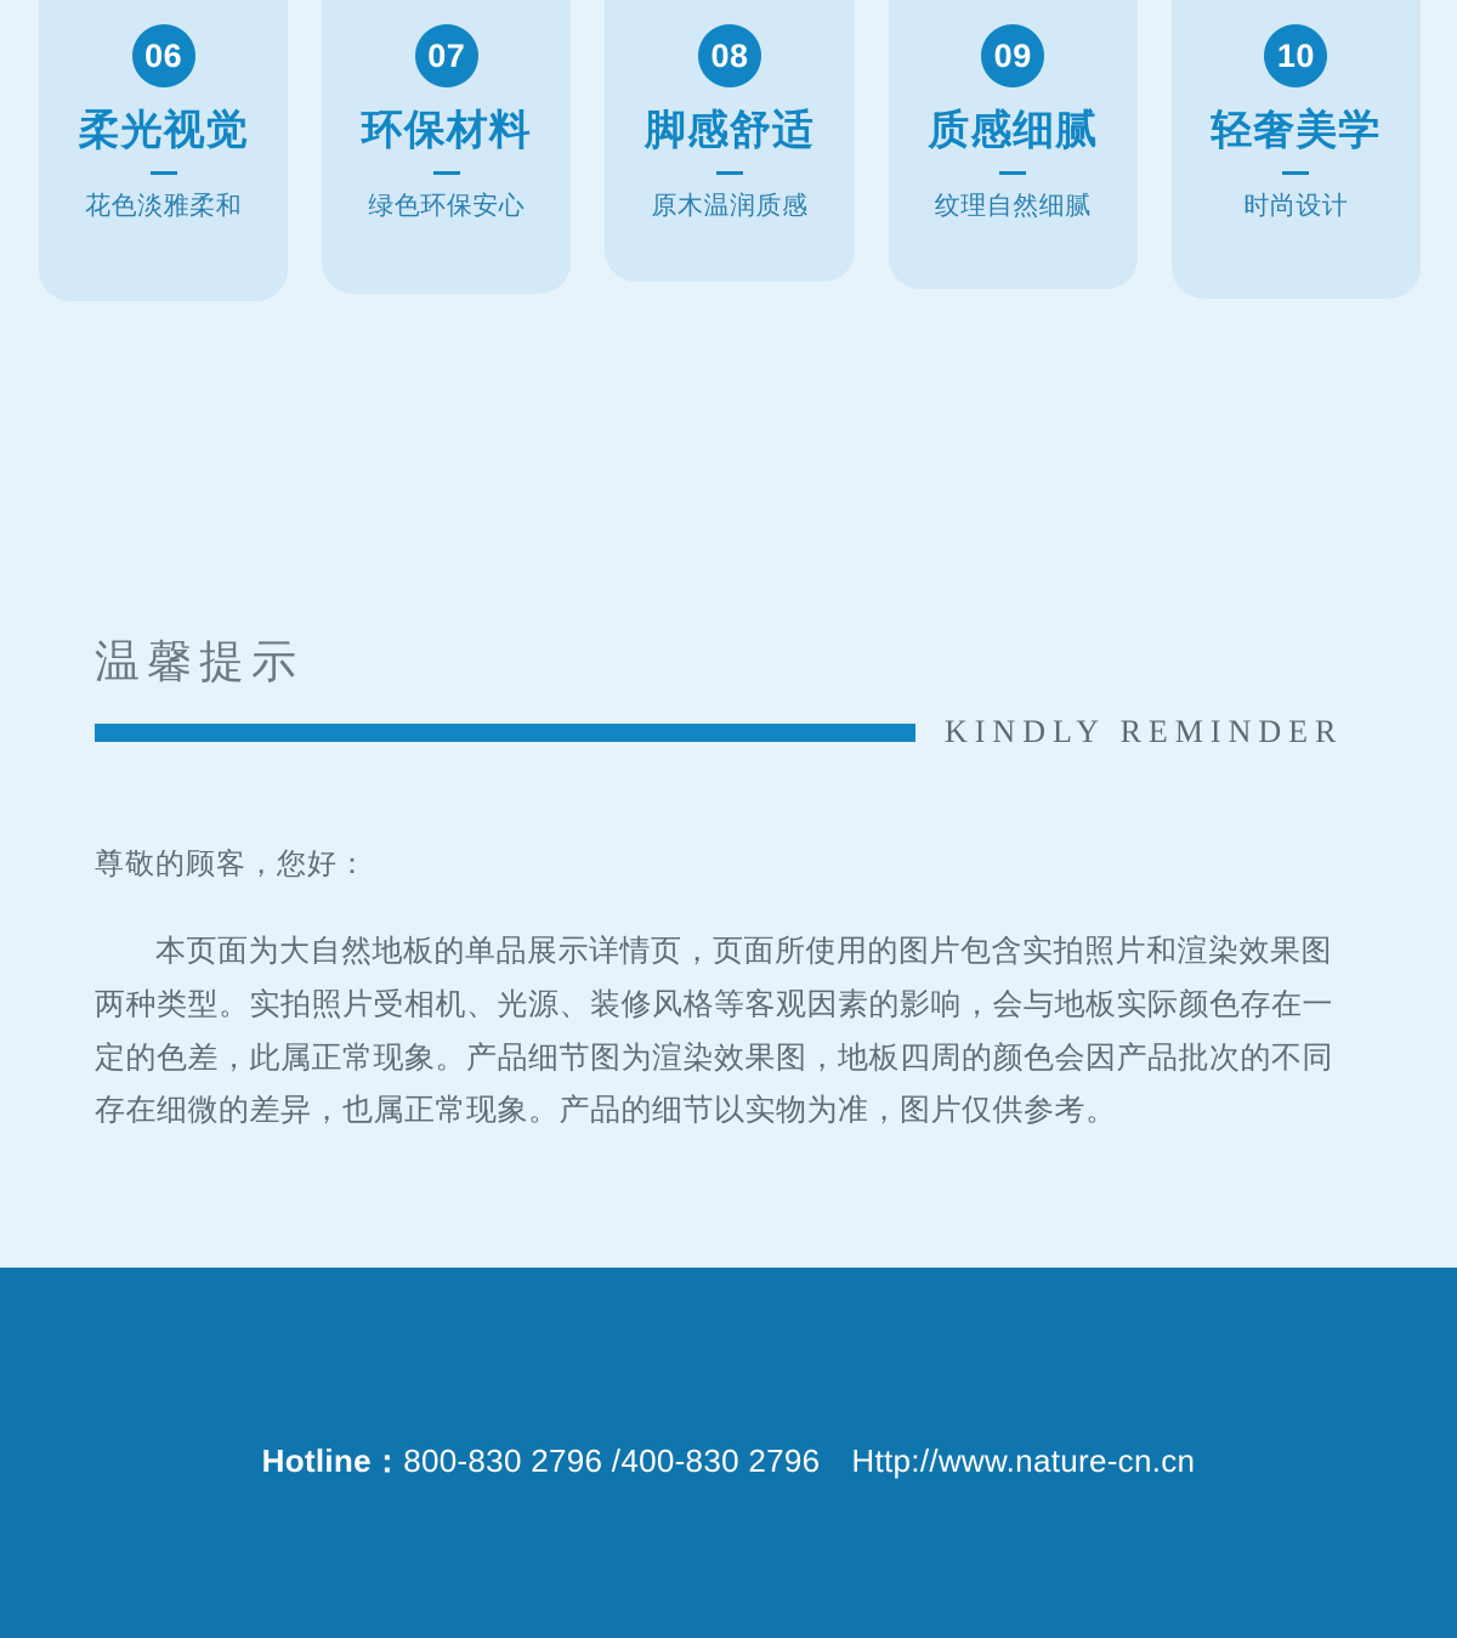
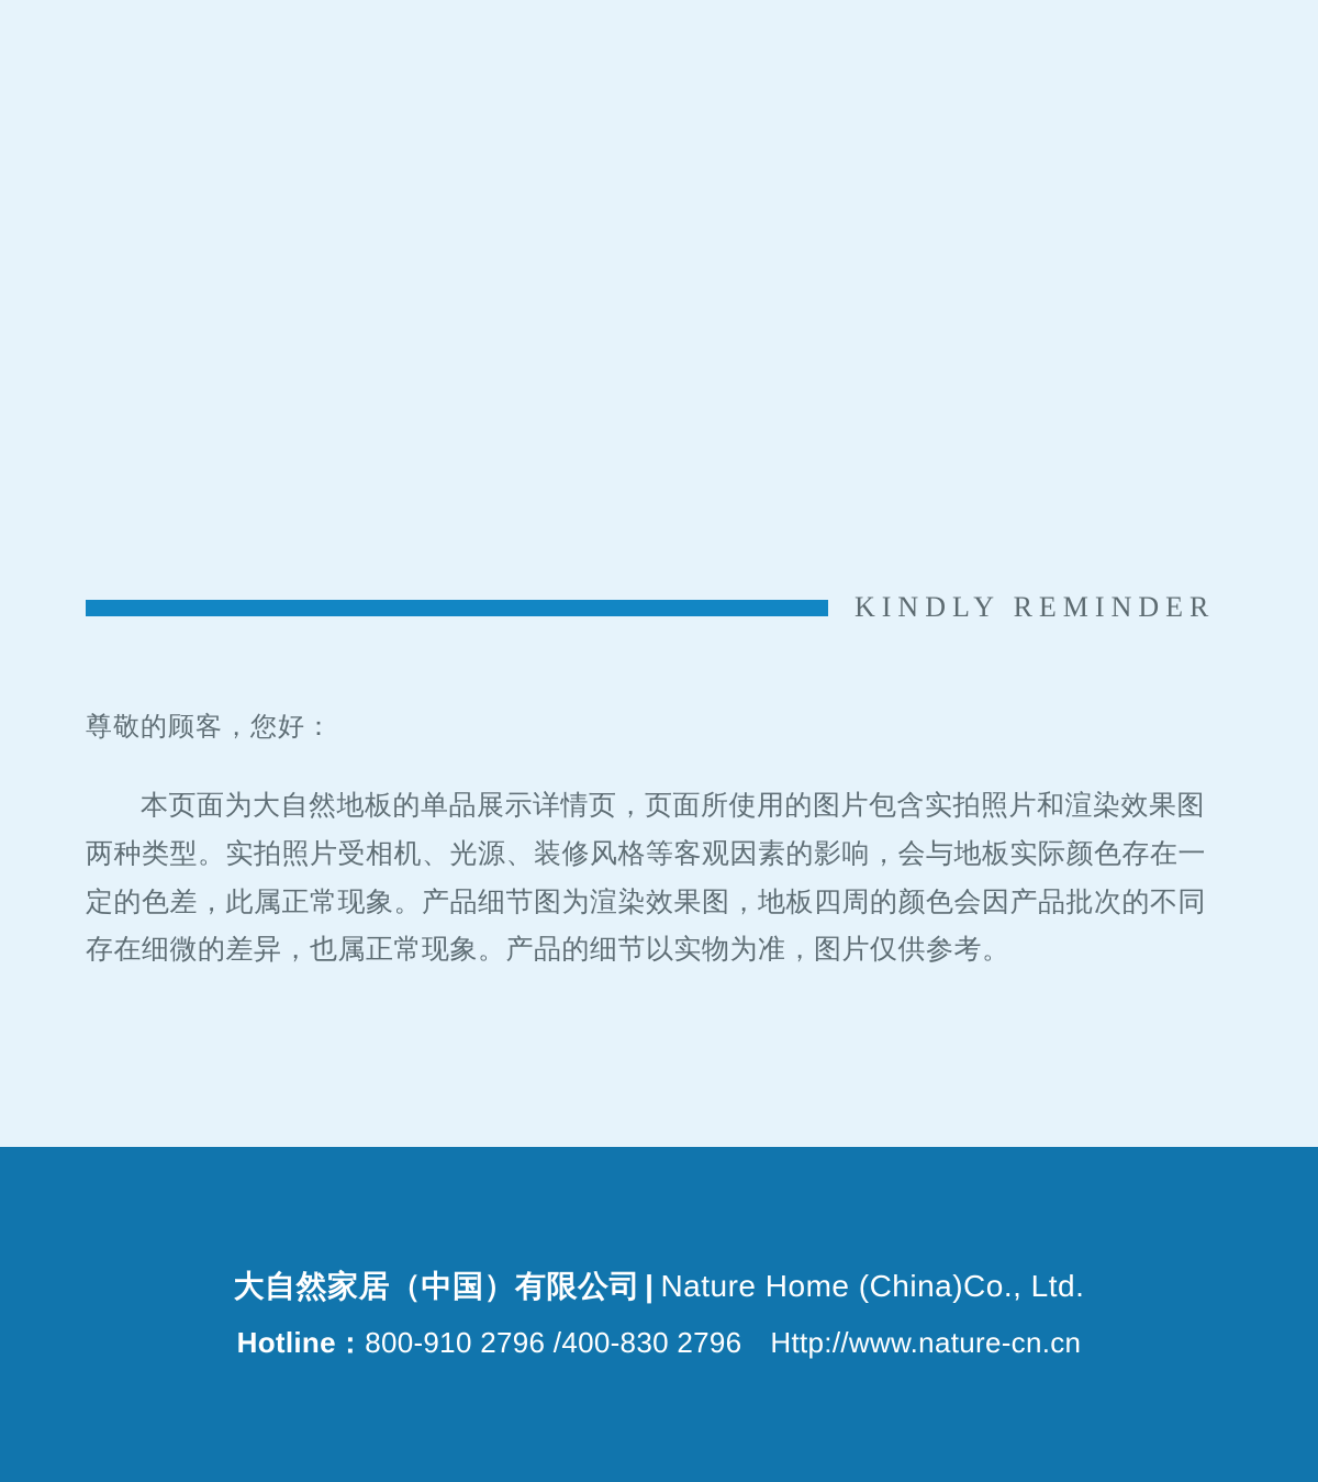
- 06
- 柔光视觉
- 花色淡雅柔和
- 07
- 环保材料
- 绿色环保安心
- 08
- 脚感舒适
- 原木温润质感
- 09
- 质感细腻
- 纹理自然细腻
- 10
- 轻奢美学
- 时尚设计
- 温馨提示
  KINDLY REMINDER
  尊敬的顾客，您好：
  本页面为大自然地板的单品展示详情页，页面所使用的图片包含实拍照片和渲染效果图两种类型。实拍照片受相机、光源、装修风格等客观因素的影响，会与地板实际颜色存在一定的色差，此属正常现象。产品细节图为渲染效果图，地板四周的颜色会因产品批次的不同存在细微的差异，也属正常现象。产品的细节以实物为准，图片仅供参考。
+ 大自然家居（中国）有限公司 | Nature Home (China)Co., Ltd.
- Hotline：800-830 2796 /400-830 2796 Http://www.nature-cn.cn
+ Hotline：800-910 2796 /400-830 2796 Http://www.nature-cn.cn
